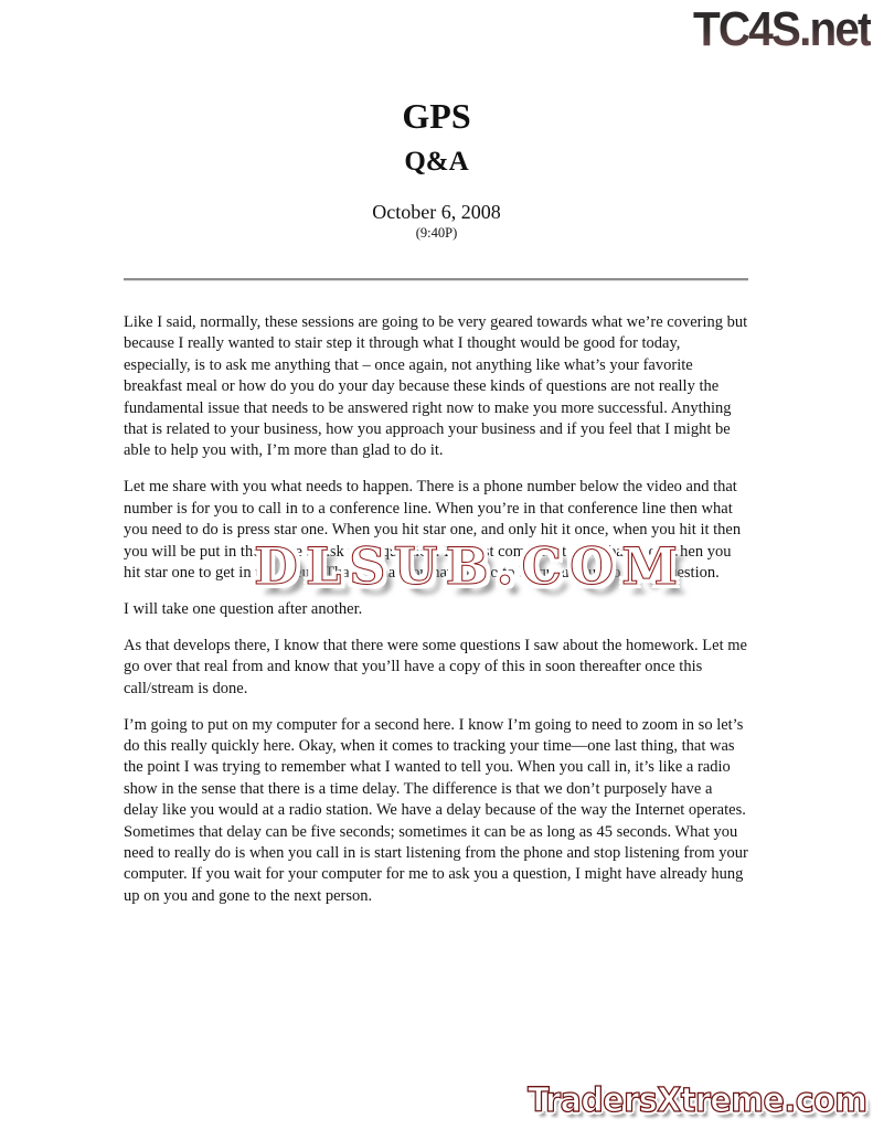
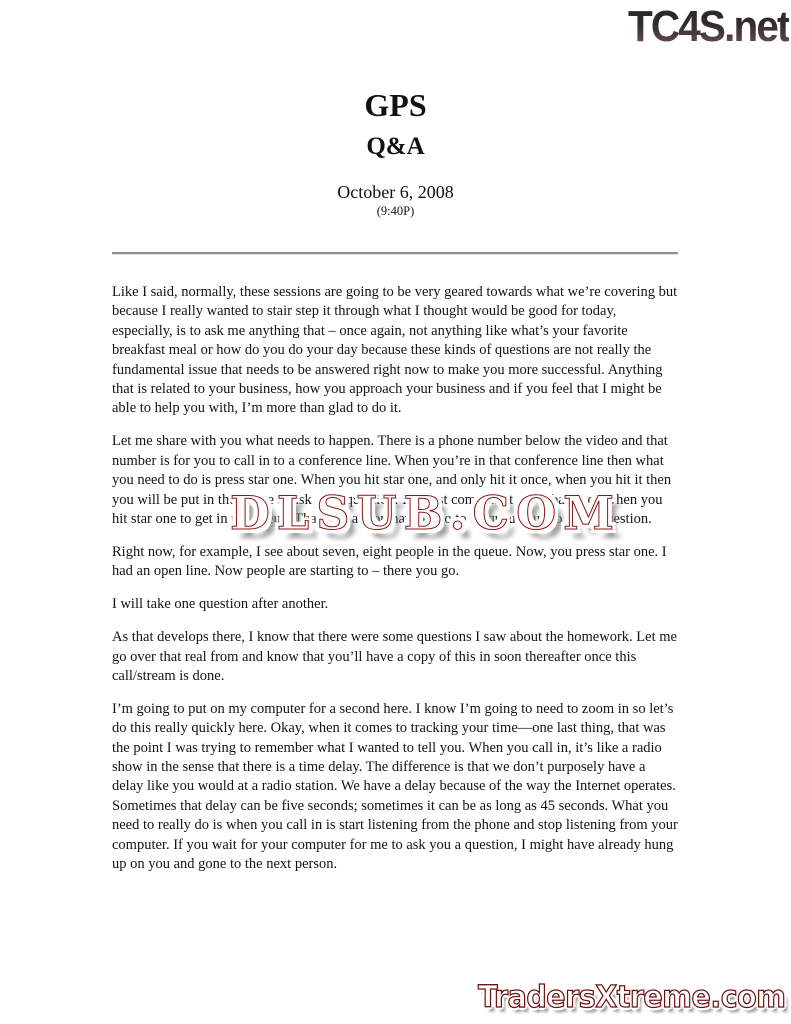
  TC4S.net
  GPS
  Q&A
  October 6, 2008
  (9:40P)
  Like I said, normally, these sessions are going to be very geared towards what we’re covering but because I really wanted to stair step it through what I thought would be good for today, especially, is to ask me anything that – once again, not anything like what’s your favorite breakfast meal or how do you do your day because these kinds of questions are not really the fundamental issue that needs to be answered right now to make you more successful. Anything that is related to your business, how you approach your business and if you feel that I might be able to help you with, I’m more than glad to do it.
  Let me share with you what needs to happen. There is a phone number below the video and that number is for you to call in to a conference line. When you’re in that conference line then what you need to do is press star one. When you hit star one, and only hit it once, when you hit it then you will be put in then you hit star one to get instion.
+ Right now, for example, I see about seven, eight people in the queue. Now, you press star one. I had an open line. Now people are starting to – there you go.
  I will take one question after another.
  As that develops there, I know that there were some questions I saw about the homework. Let me go over that real from and know that you’ll have a copy of this in soon thereafter once this call/stream is done.
  I’m going to put on my computer for a second here. I know I’m going to need to zoom in so let’s do this really quickly here. Okay, when it comes to tracking your time—one last thing, that was the point I was trying to remember what I wanted to tell you. When you call in, it’s like a radio show in the sense that there is a time delay. The difference is that we don’t purposely have a delay like you would at a radio station. We have a delay because of the way the Internet operates. Sometimes that delay can be five seconds; sometimes it can be as long as 45 seconds. What you need to really do is when you call in is start listening from the phone and stop listening from your computer. If you wait for your computer for me to ask you a question, I might have already hung up on you and gone to the next person.
  DLSUB.COM
  TradersXtreme.com
